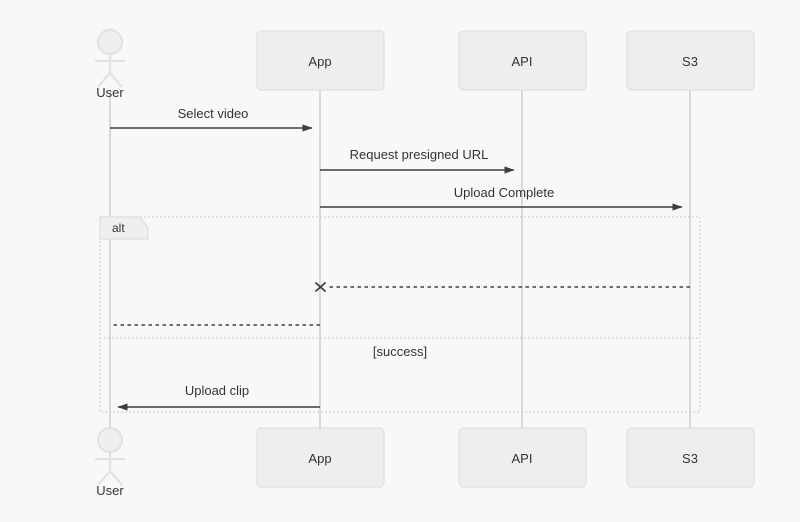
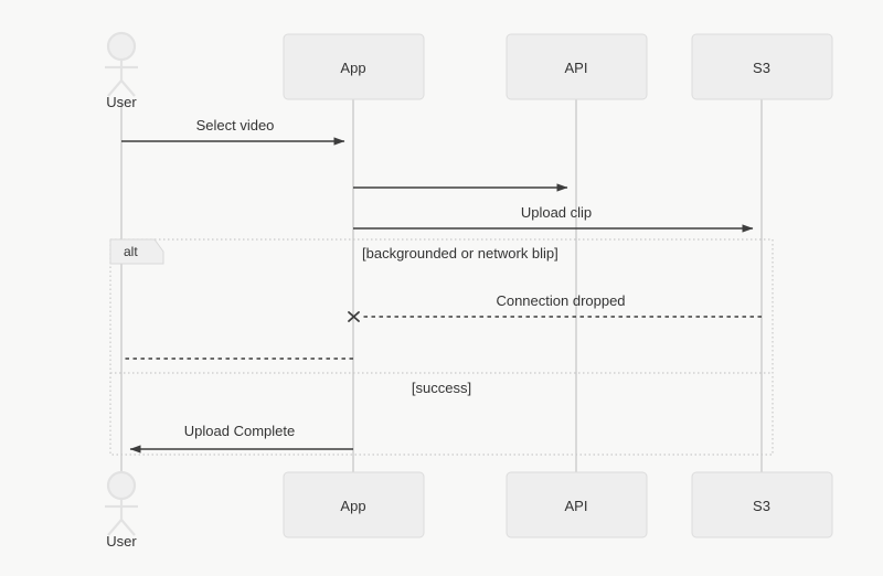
  App
  API
  S3
  User
  App
  API
  S3
  User
  Select video
- Request presigned URL
- Upload Complete
+ Upload clip
+ Connection dropped
- Upload clip
+ Upload Complete
  alt
+ [backgrounded or network blip]
  [success]
